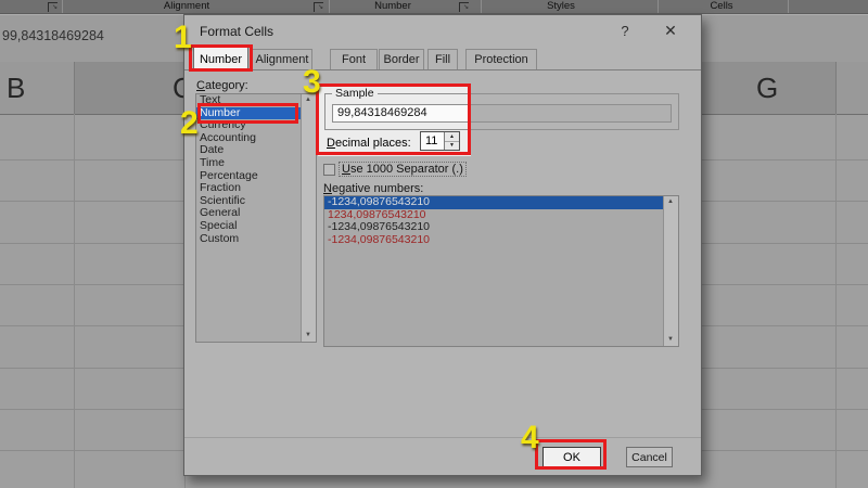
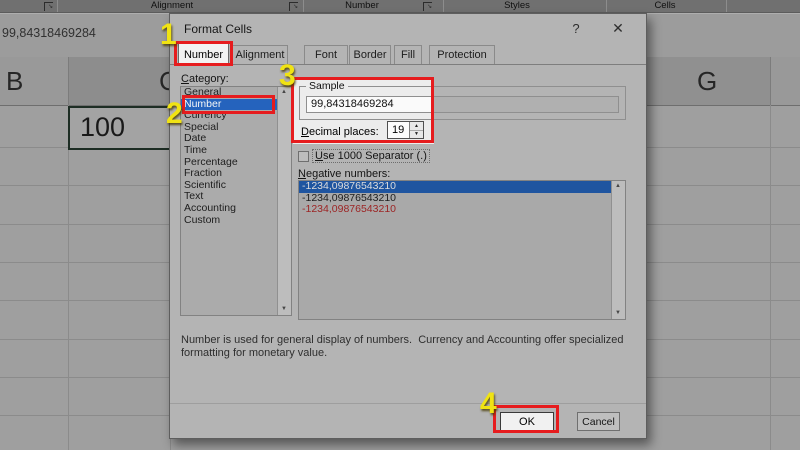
  Alignment
  Number
  Styles
  Cells
  99,84318469284
  G
  B
+ 100
  Format Cells
  ?
  ✕
  Number
  Alignment
  Font
  Border
  Fill
  Protection
  Category:
- Text
+ General
  Number
  Currency
- Accounting
+ Special
  Date
  Time
  Percentage
  Fraction
  Scientific
- General
+ Text
- Special
+ Accounting
  Custom
  Sample
  99,84318469284
  Decimal places:
- 11
+ 19
  Use 1000 Separator (.)
  Negative numbers:
  -1234,09876543210
- 1234,09876543210
  -1234,09876543210
  -1234,09876543210
+ Number is used for general display of numbers. Currency and Accounting offer specialized formatting for monetary value.
  OK
  Cancel
  1
  2
  3
  4
